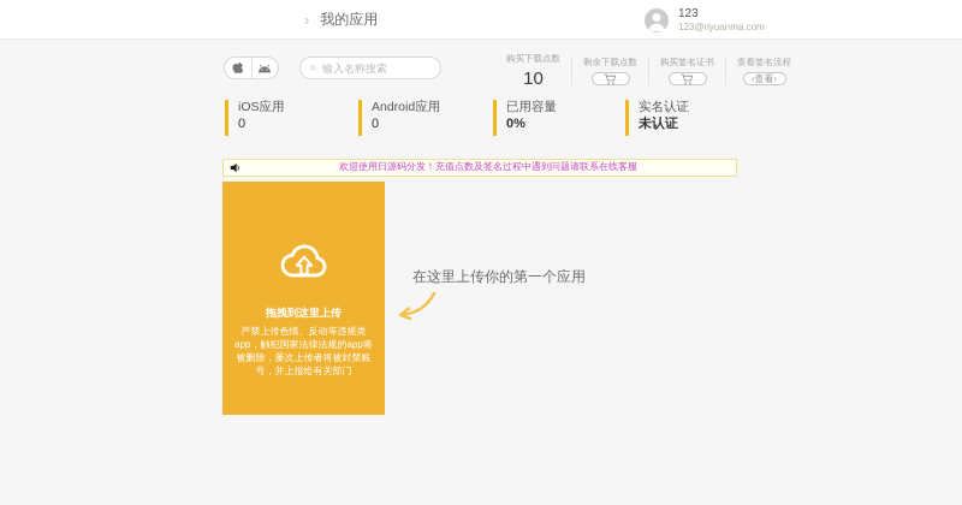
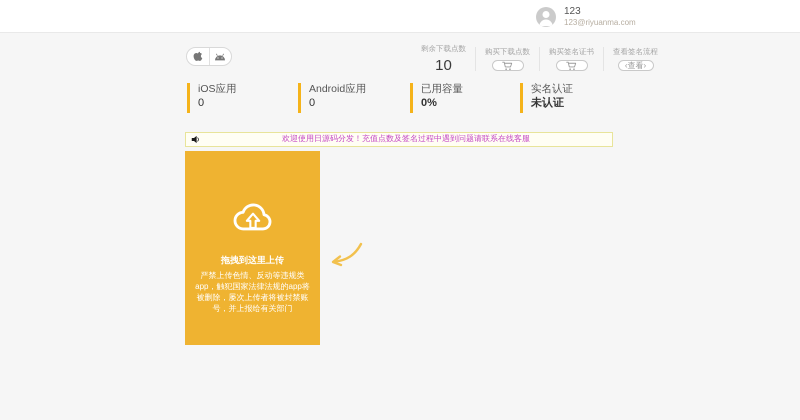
- ›
- 我的应用
  123
  123@riyuanma.com
- 输入名称搜索
- 购买下载点数
+ 剩余下载点数
  10
- 剩余下载点数
+ 购买下载点数
  购买签名证书
  查看签名流程
  ‹查看›
  iOS应用
  0
  Android应用
  0
  已用容量
  0%
  实名认证
  未认证
  欢迎使用日源码分发！充值点数及签名过程中遇到问题请联系在线客服
  拖拽到这里上传
  严禁上传色情、反动等违规类app，触犯国家法律法规的app将被删除，屡次上传者将被封禁账号，并上报给有关部门
- 在这里上传你的第一个应用
